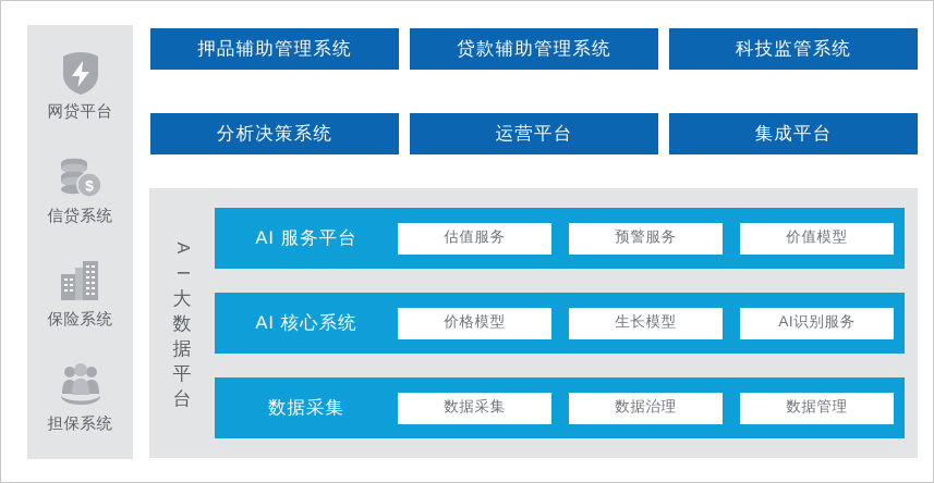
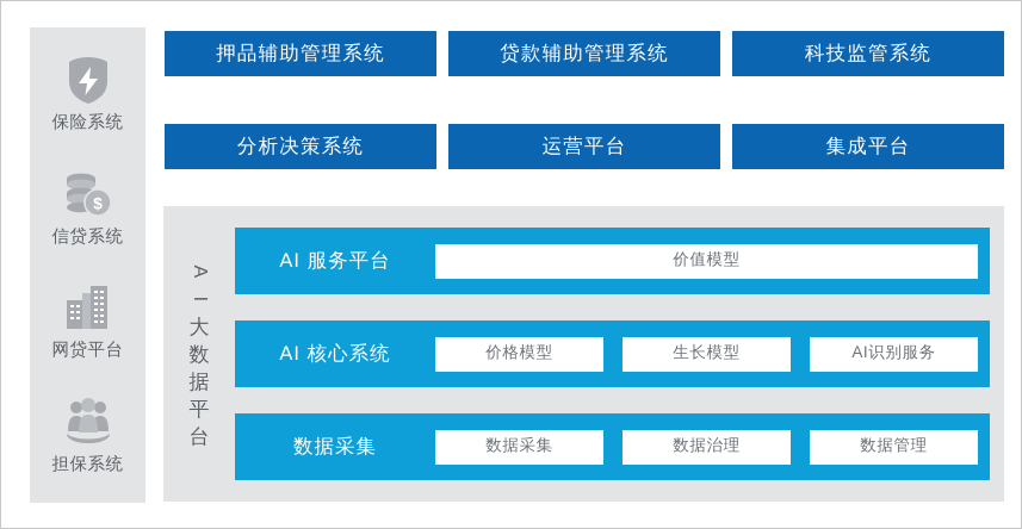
- 网贷平台
+ 保险系统
  $
  信贷系统
- 保险系统
+ 网贷平台
  担保系统
  押品辅助管理系统
  贷款辅助管理系统
  科技监管系统
  分析决策系统
  运营平台
  集成平台
  大
  数
  据
  平
  台
  AI 服务平台
- 估值服务
- 预警服务
  价值模型
  AI 核心系统
  价格模型
  生长模型
  AI识别服务
  数据采集
  数据采集
  数据治理
  数据管理
